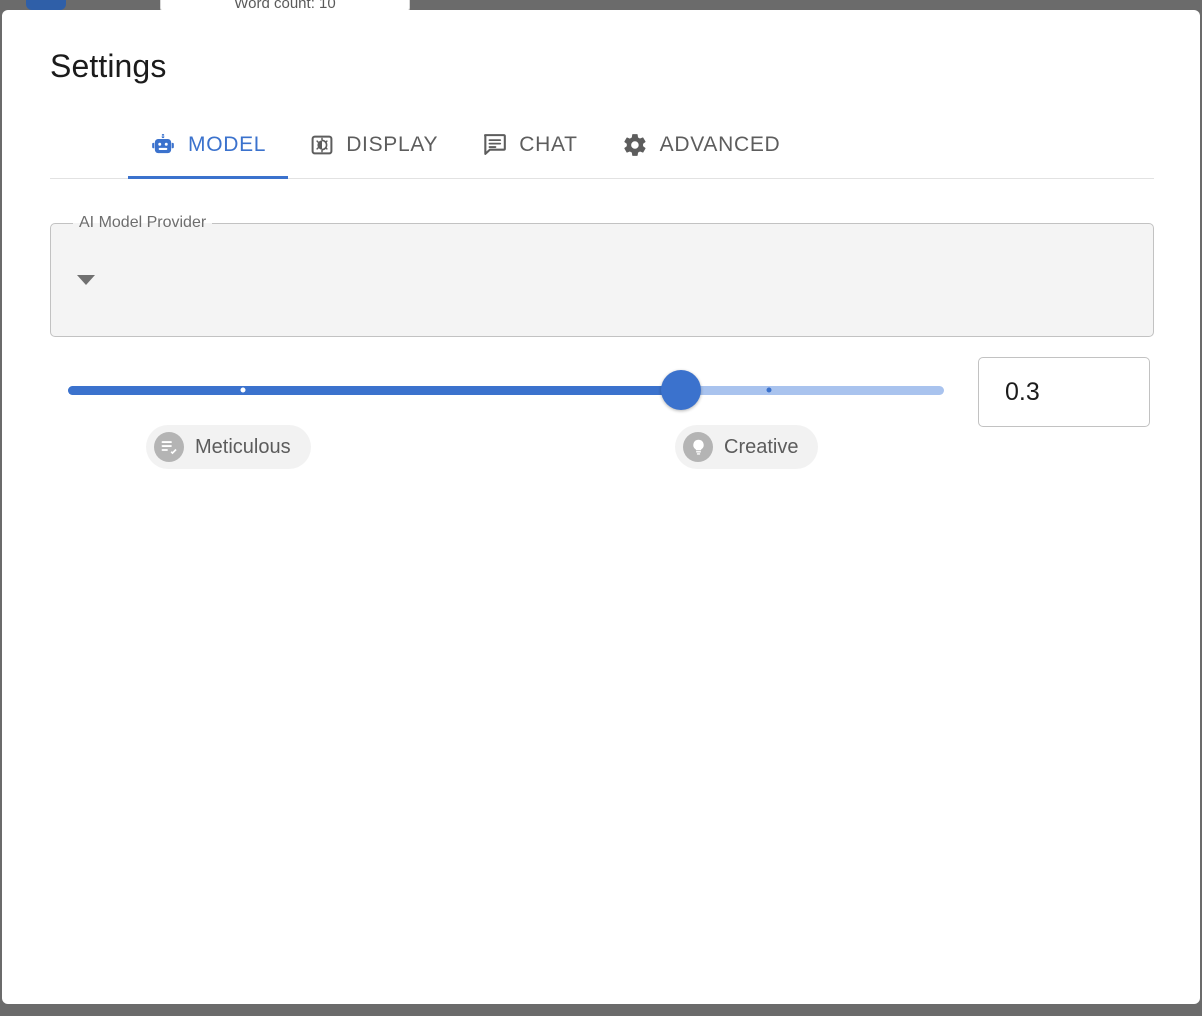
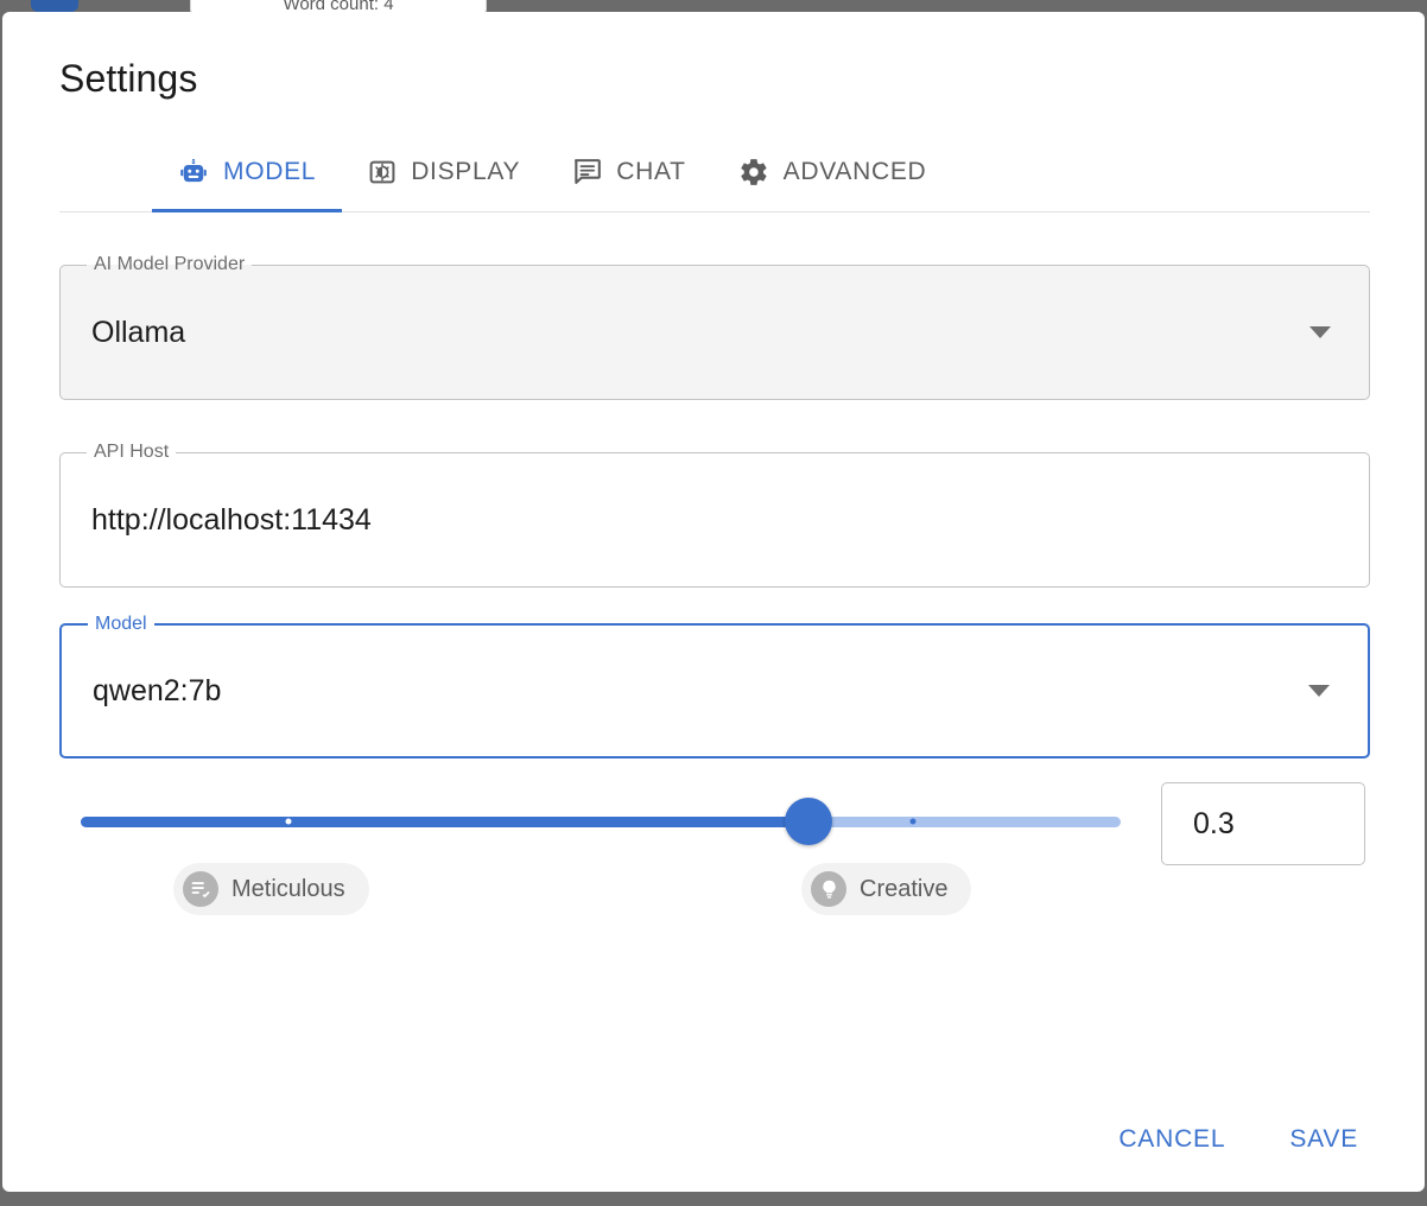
- Word count: 10
+ Word count: 4
  Settings
  MODEL
  DISPLAY
  CHAT
  ADVANCED
  AI Model Provider
+ Ollama
+ API Host
+ http://localhost:11434
+ Model
+ qwen2:7b
  Meticulous
  Creative
  0.3
+ CANCEL
+ SAVE
